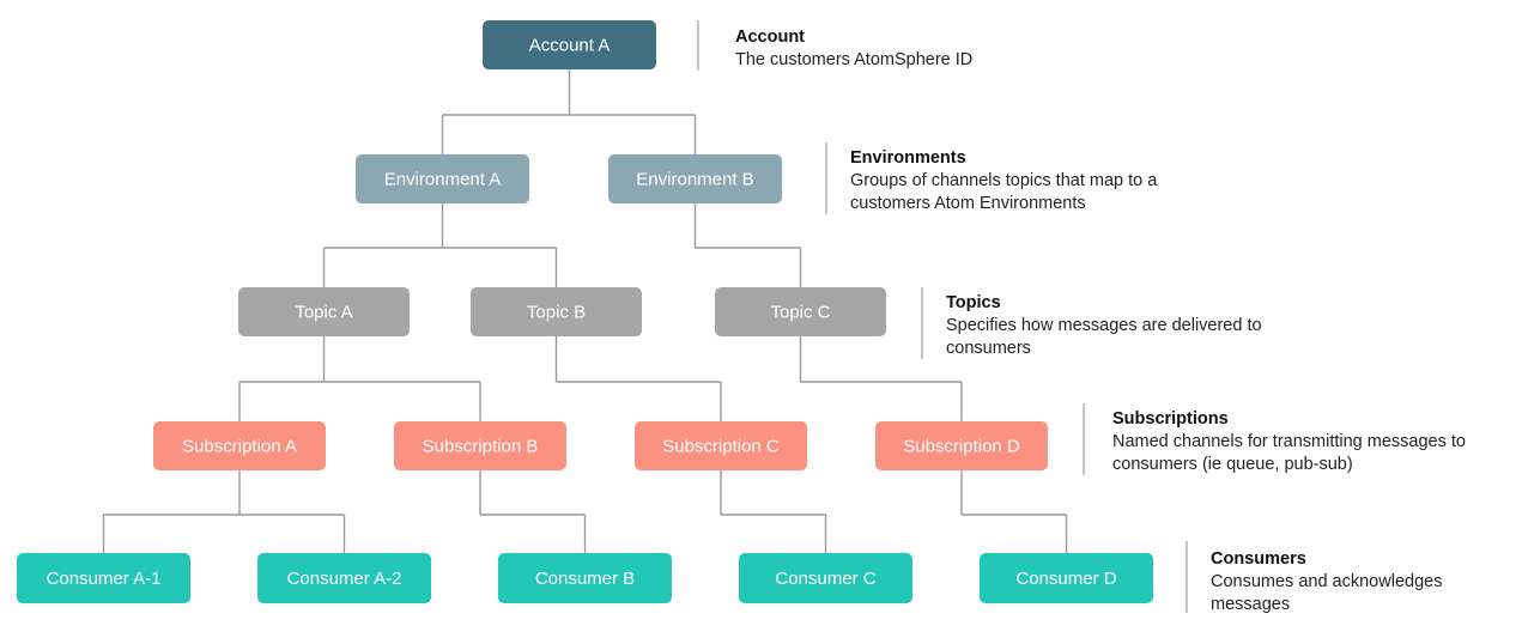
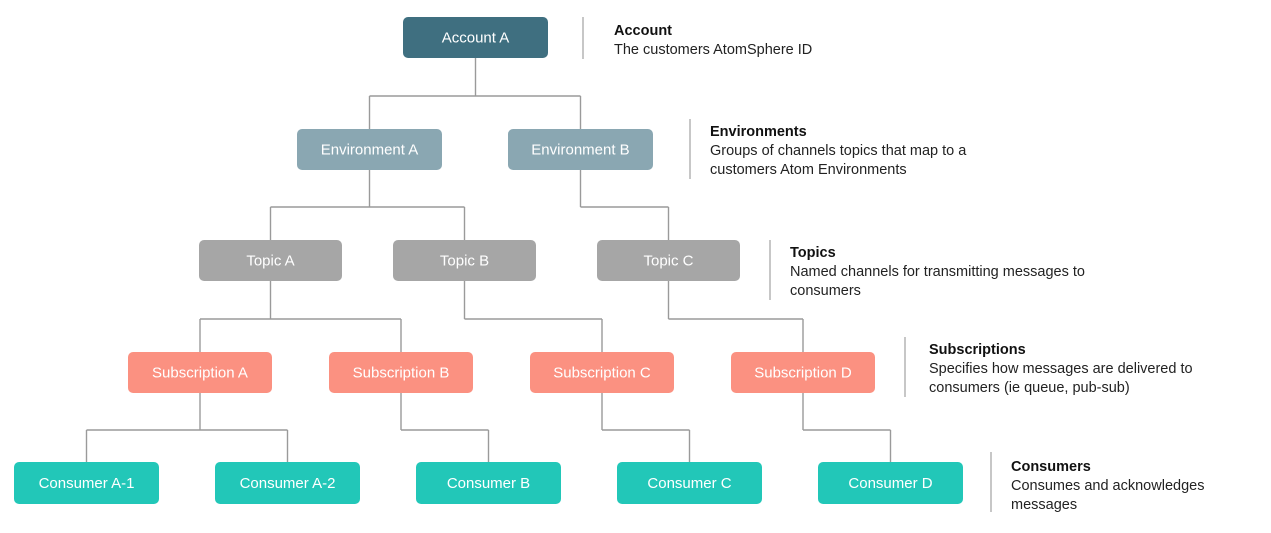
  Account A
  Environment A
  Environment B
  Topic A
  Topic B
  Topic C
  Subscription A
  Subscription B
  Subscription C
  Subscription D
  Consumer A-1
  Consumer A-2
  Consumer B
  Consumer C
  Consumer D
  Account
  The customers AtomSphere ID
  Environments
  Groups of channels topics that map to a customers Atom Environments
  Topics
- Specifies how messages are delivered to consumers
+ Named channels for transmitting messages to consumers
  Subscriptions
- Named channels for transmitting messages to consumers (ie queue, pub-sub)
+ Specifies how messages are delivered to consumers (ie queue, pub-sub)
  Consumers
  Consumes and acknowledges messages
